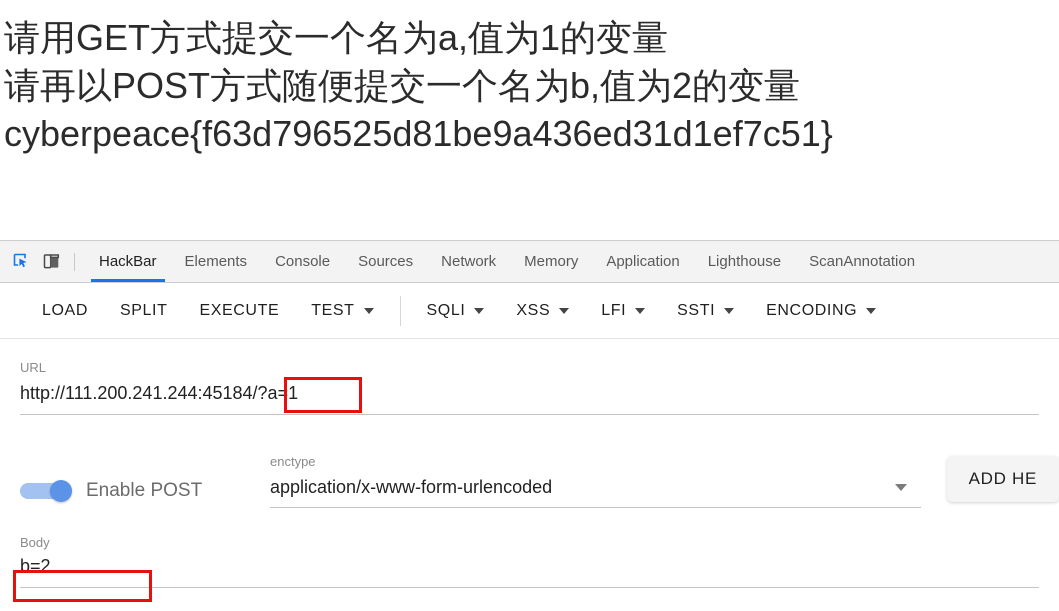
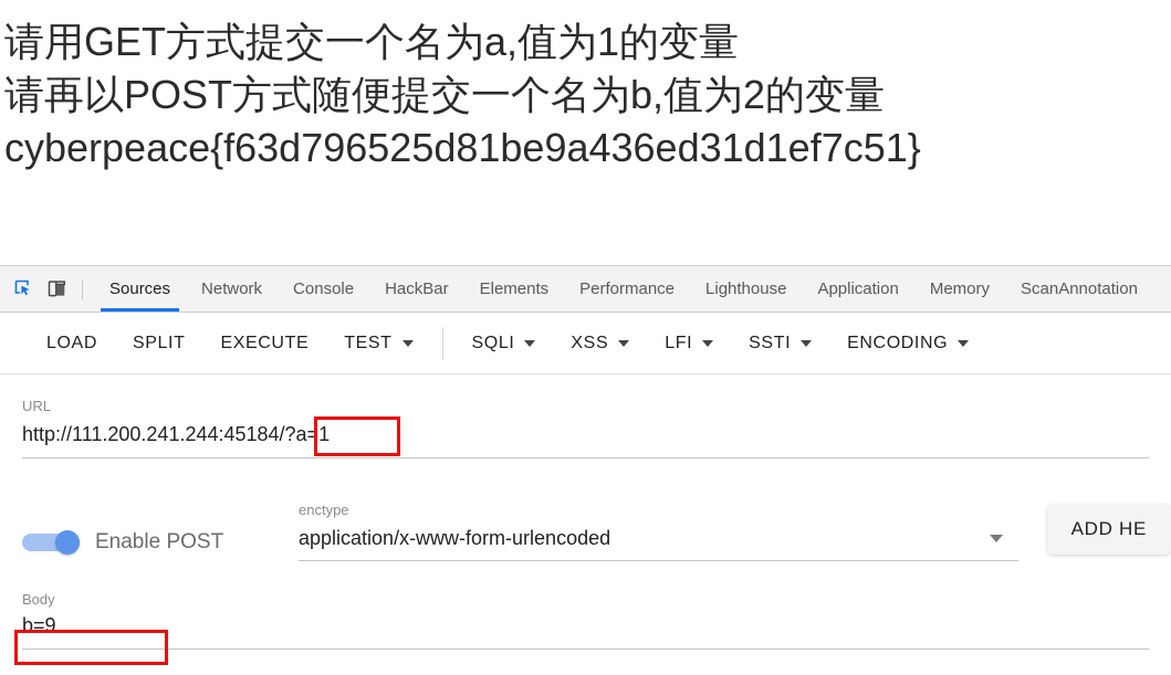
  请用GET方式提交一个名为a,值为1的变量
  请再以POST方式随便提交一个名为b,值为2的变量
  cyberpeace{f63d796525d81be9a436ed31d1ef7c51}
- HackBar
+ Sources
- Elements
+ Network
  Console
- Sources
+ HackBar
- Network
+ Elements
+ Performance
- Memory
+ Lighthouse
  Application
- Lighthouse
+ Memory
  ScanAnnotation
  LOAD
  SPLIT
  EXECUTE
  TEST
  SQLI
  XSS
  LFI
  SSTI
  ENCODING
  URL
  http://111.200.241.244:45184/?a=1
  Enable POST
  enctype
  application/x-www-form-urlencoded
  ADD HE
  Body
- b=2
+ b=9
